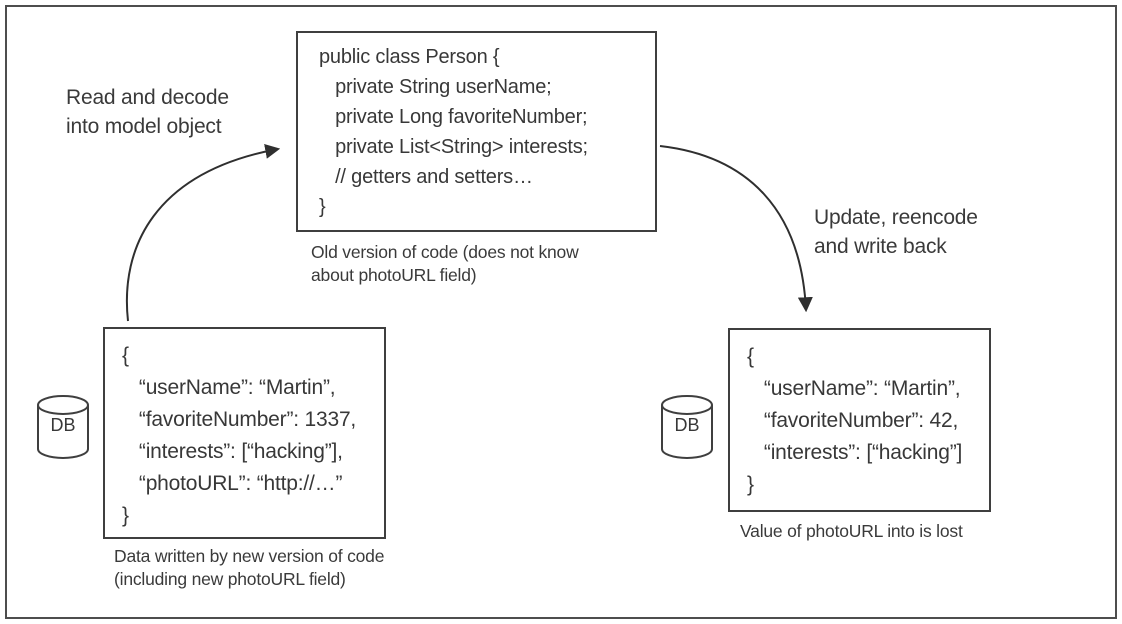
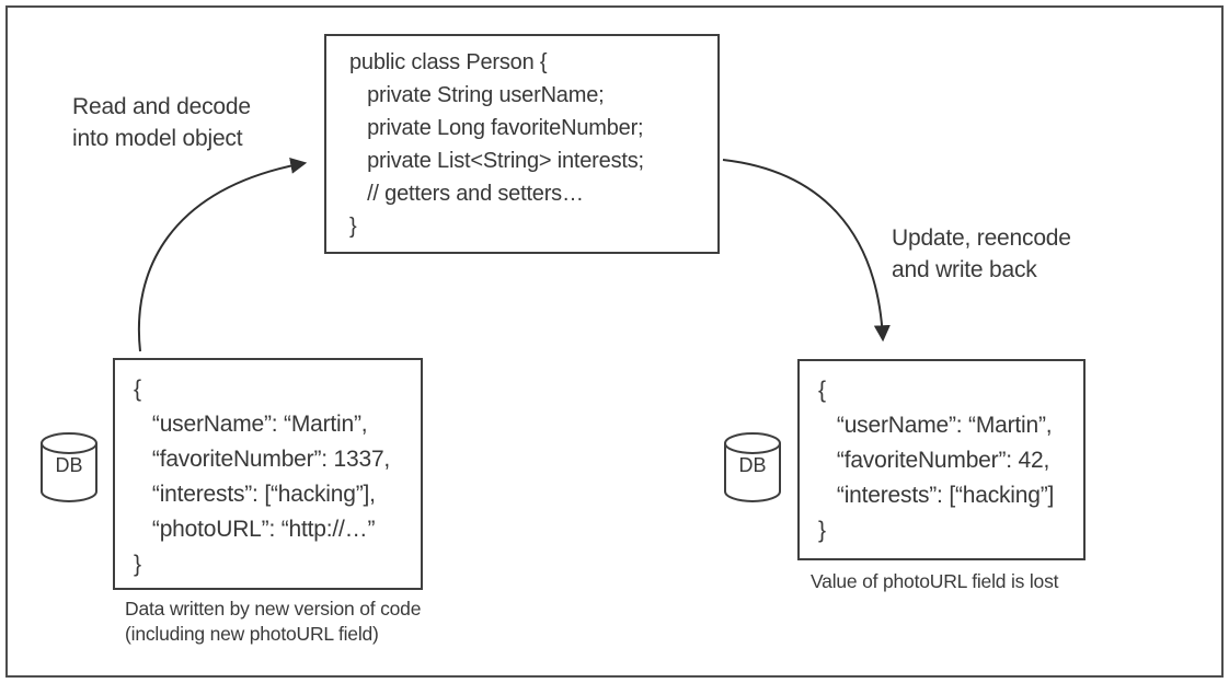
  Read and decode
  into model object
  Update, reencode
  and write back
  public class Person {
  private String userName;
  private Long favoriteNumber;
  private List<String> interests;
  // getters and setters…
  }
- Old version of code (does not know
- about photoURL field)
  DB
  {
  “userName”: “Martin”,
  “favoriteNumber”: 1337,
  “interests”: [“hacking”],
  “photoURL”: “http://…”
  }
  Data written by new version of code
  (including new photoURL field)
  DB
  {
  “userName”: “Martin”,
  “favoriteNumber”: 42,
  “interests”: [“hacking”]
  }
- Value of photoURL into is lost
+ Value of photoURL field is lost
